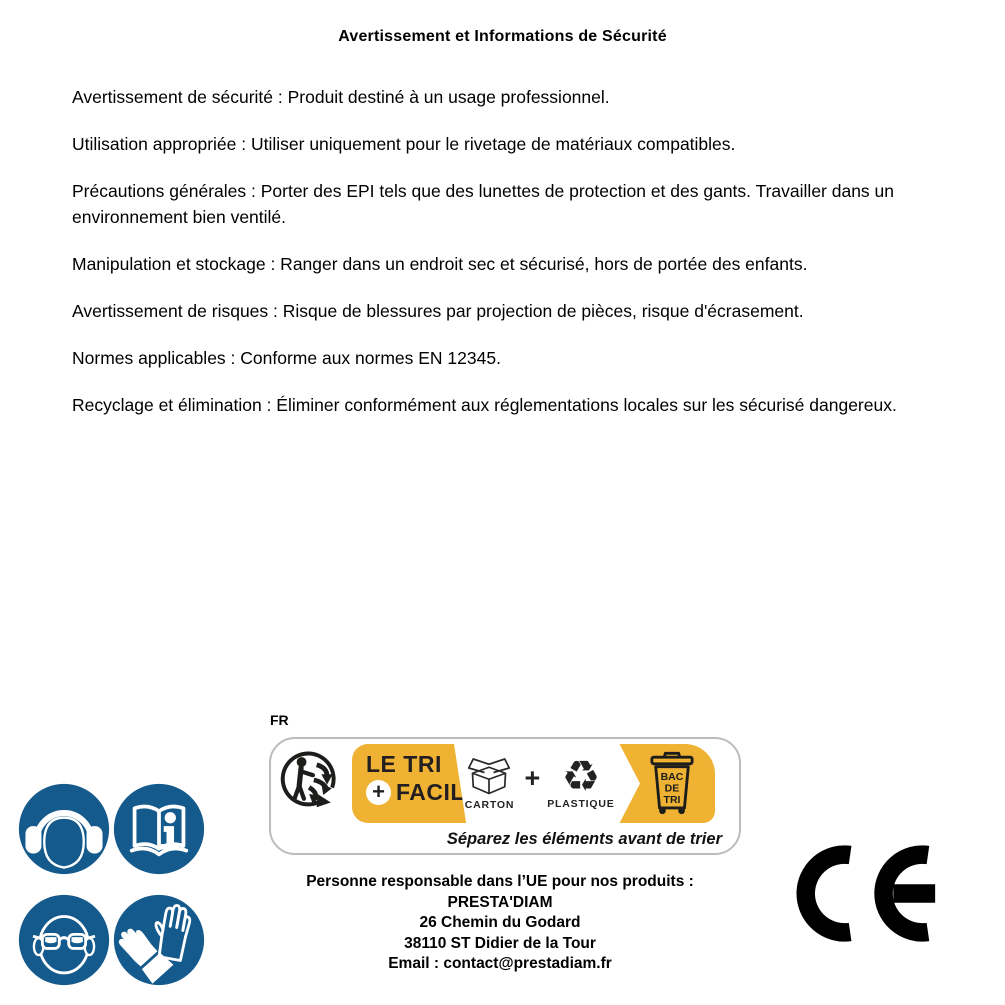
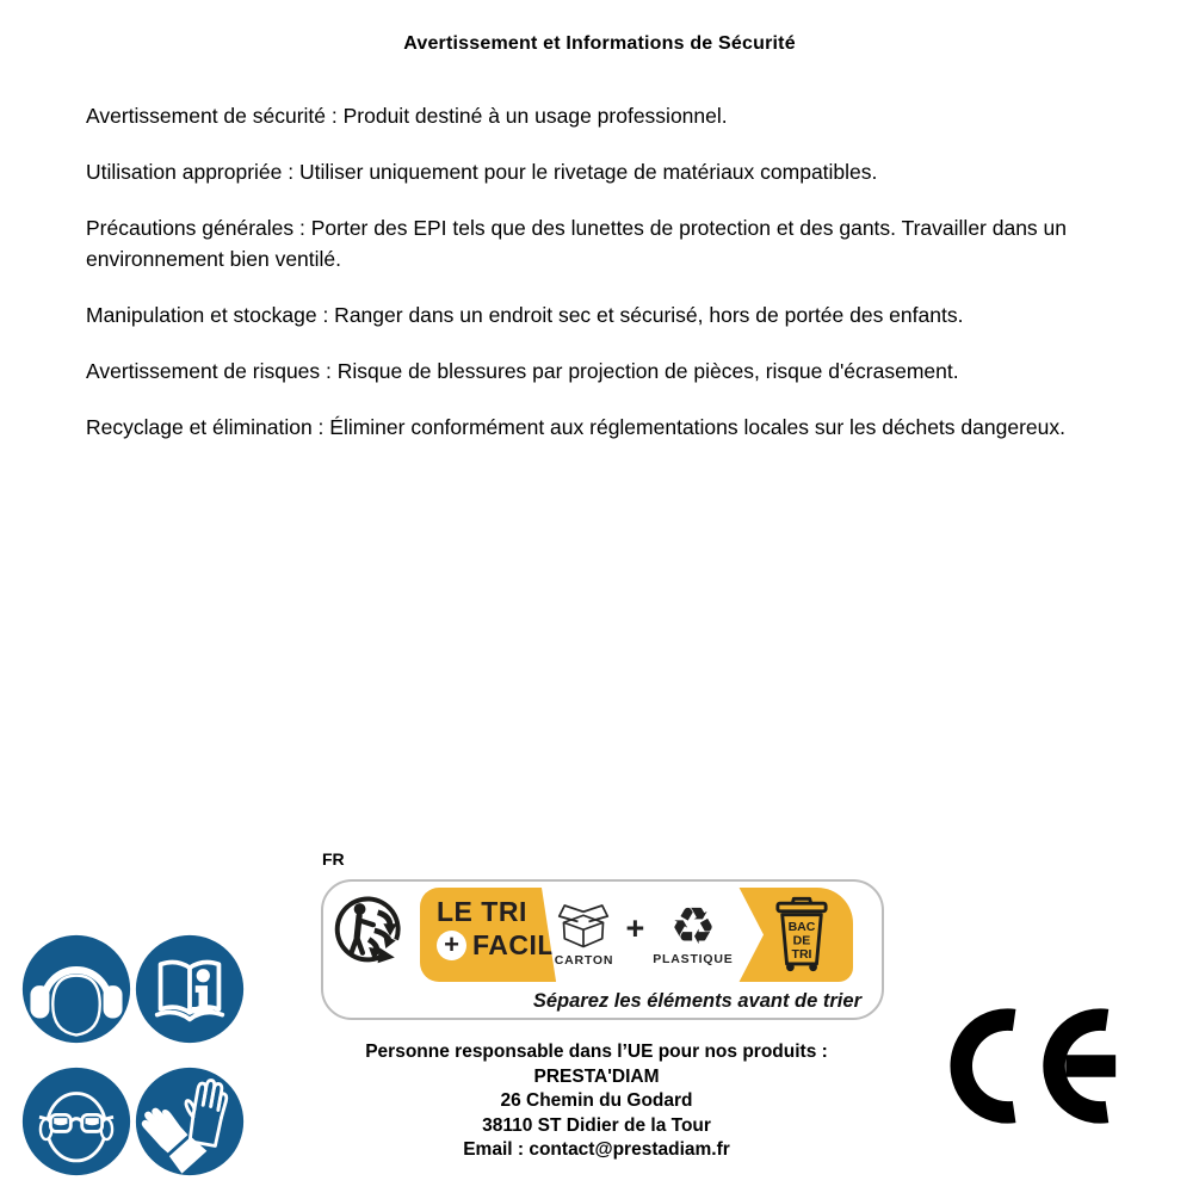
  Avertissement et Informations de Sécurité
  Avertissement de sécurité : Produit destiné à un usage professionnel.
  Utilisation appropriée : Utiliser uniquement pour le rivetage de matériaux compatibles.
  Précautions générales : Porter des EPI tels que des lunettes de protection et des gants. Travailler dans un environnement bien ventilé.
  Manipulation et stockage : Ranger dans un endroit sec et sécurisé, hors de portée des enfants.
  Avertissement de risques : Risque de blessures par projection de pièces, risque d'écrasement.
- Normes applicables : Conforme aux normes EN 12345.
- Recyclage et élimination : Éliminer conformément aux réglementations locales sur les sécurisé dangereux.
+ Recyclage et élimination : Éliminer conformément aux réglementations locales sur les déchets dangereux.
  FR
  LE TRI
  +
  FACIL
  CARTON
  +
  ♻
  PLASTIQUE
  BAC
  DE
  TRI
  Séparez les éléments avant de trier
  Personne responsable dans l’UE pour nos produits :
  PRESTA'DIAM
  26 Chemin du Godard
  38110 ST Didier de la Tour
  Email : contact@prestadiam.fr
